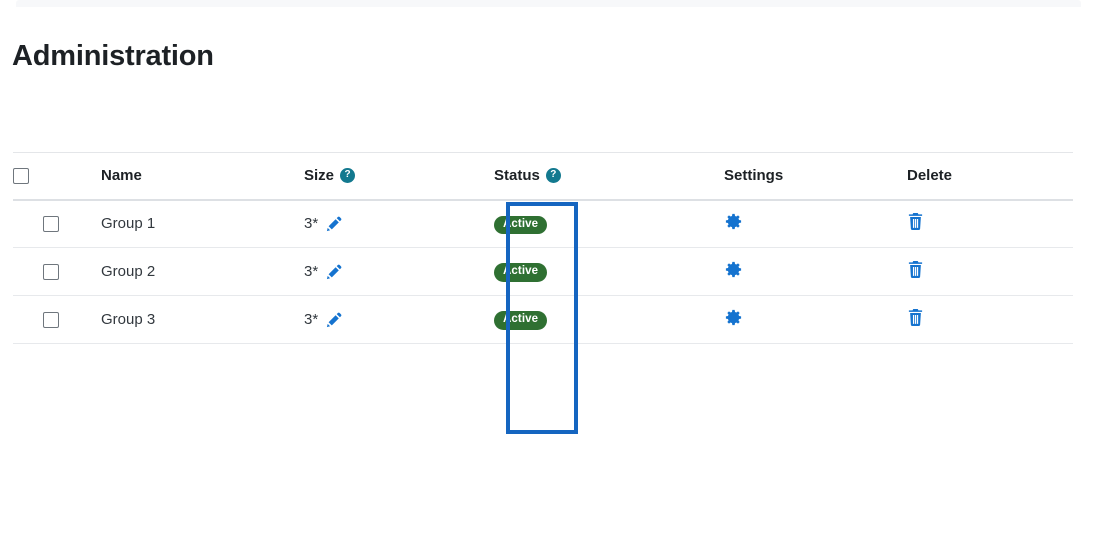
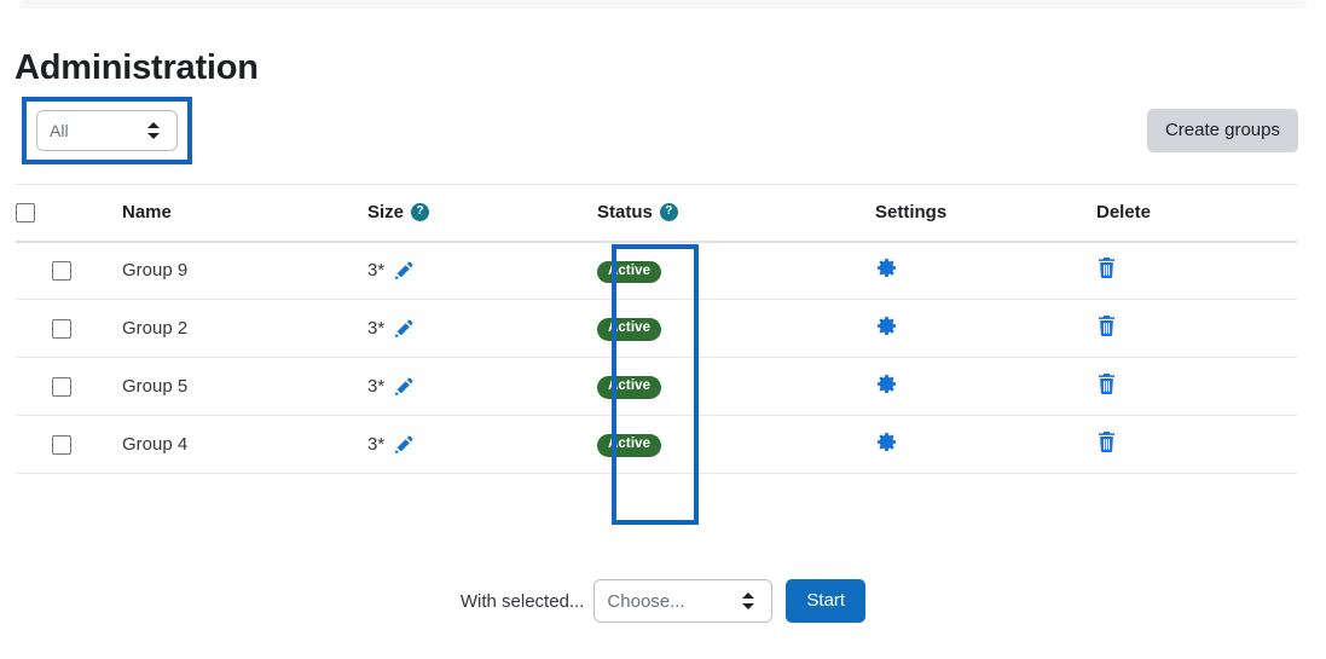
  Administration
+ All
+ Create groups
  	Name	Size ?	Status ?	Settings	Delete
- 	Group 1	3*	Active
+ 	Group 9	3*	Active
  	Group 2	3*	Active
- 	Group 3	3*	Active
+ 	Group 5	3*	Active
+ 	Group 4	3*	Active
+ With selected...
+ Choose...
+ Start
